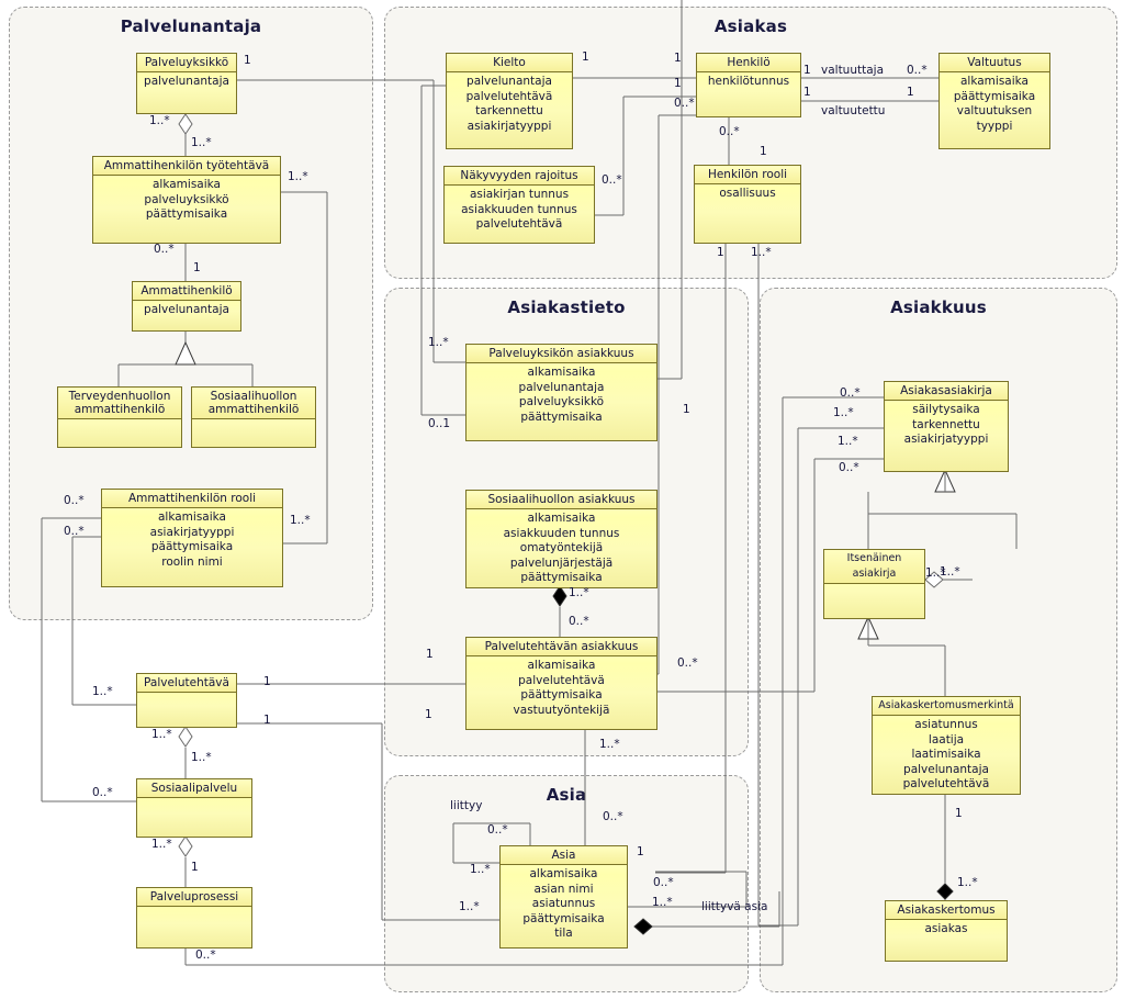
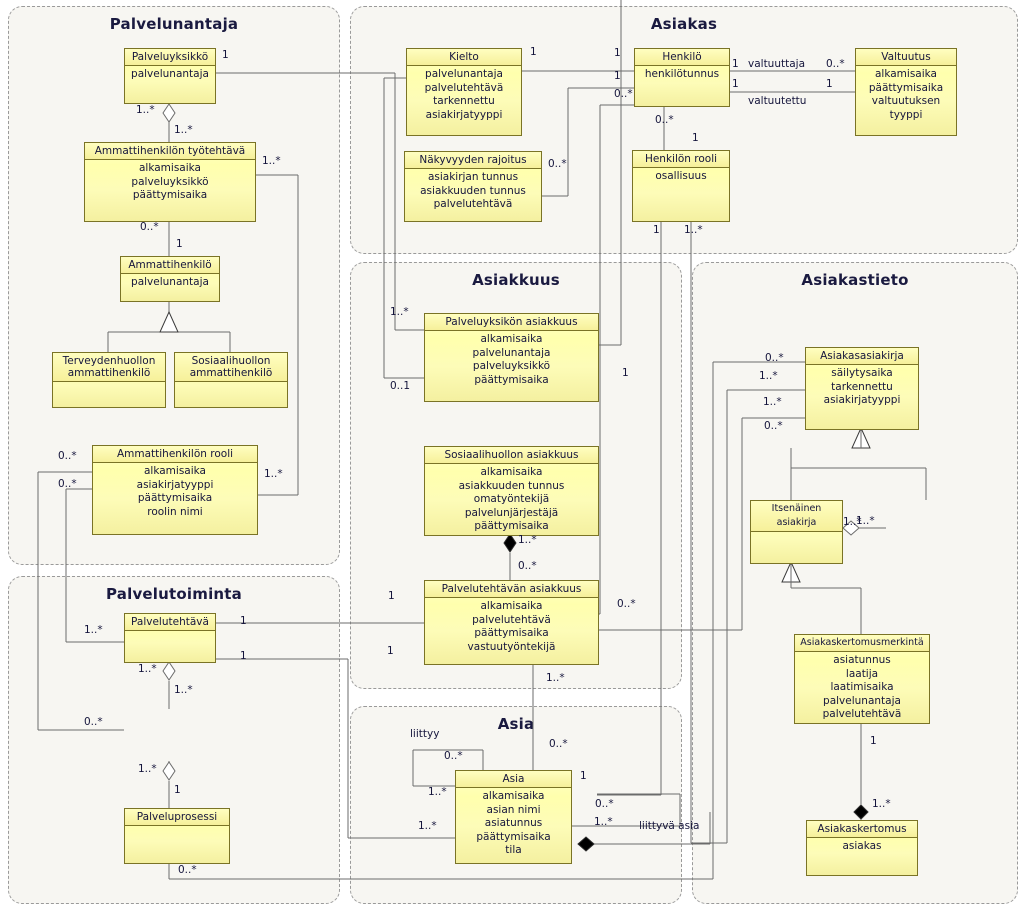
  Palvelunantaja
+ Palvelutoiminta
  Asiakas
- Asiakastieto
+ Asiakkuus
  Asia
- Asiakkuus
+ Asiakastieto
  Palveluyksikkö
  palvelunantaja
  Ammattihenkilön työtehtävä
  alkamisaika
  palveluyksikkö
  päättymisaika
  Ammattihenkilö
  palvelunantaja
  Terveydenhuollon ammattihenkilö
  Sosiaalihuollon ammattihenkilö
  Ammattihenkilön rooli
  alkamisaika
  asiakirjatyyppi
  päättymisaika
  roolin nimi
  Palvelutehtävä
- Sosiaalipalvelu
  Palveluprosessi
  Kielto
  palvelunantaja
  palvelutehtävä
  tarkennettu
  asiakirjatyyppi
  Näkyvyyden rajoitus
  asiakirjan tunnus
  asiakkuuden tunnus
  palvelutehtävä
  Henkilö
  henkilötunnus
  Valtuutus
  alkamisaika
  päättymisaika
  valtuutuksen tyyppi
  Henkilön rooli
  osallisuus
  Palveluyksikön asiakkuus
  alkamisaika
  palvelunantaja
  palveluyksikkö
  päättymisaika
  Sosiaalihuollon asiakkuus
  alkamisaika
  asiakkuuden tunnus
  omatyöntekijä
  palvelunjärjestäjä
  päättymisaika
  Palvelutehtävän asiakkuus
  alkamisaika
  palvelutehtävä
  päättymisaika
  vastuutyöntekijä
  Asia
  alkamisaika
  asian nimi
  asiatunnus
  päättymisaika
  tila
  Asiakasasiakirja
  säilytysaika
  tarkennettu
  asiakirjatyyppi
  Itsenäinen asiakirja
  Asiakaskertomusmerkintä
  asiatunnus
  laatija
  laatimisaika
  palvelunantaja
  palvelutehtävä
  Asiakaskertomus
  asiakas
  1
  1..*
  1..*
  1..*
  0..*
  1
  0..*
  0..*
  1..*
  1
  1
  1..*
  0..*
  1..*
  1..*
  1..*
  1
  0..*
  1
  1
  1
  0..*
  0..*
  0..*
  1
  1
  1
  0..*
  1
  1
  1..*
  1..*
  0..1
  1
  1..*
  0..*
  1
  1
  0..*
  1..*
  0..*
  0..*
  1..*
  1
  0..*
  1..*
  1..*
  0..*
  1..*
  1..*
  0..*
  1..*
  1
  1..*
  1..*
  valtuuttaja
  valtuutettu
  liittyy
  liittyvä asia
